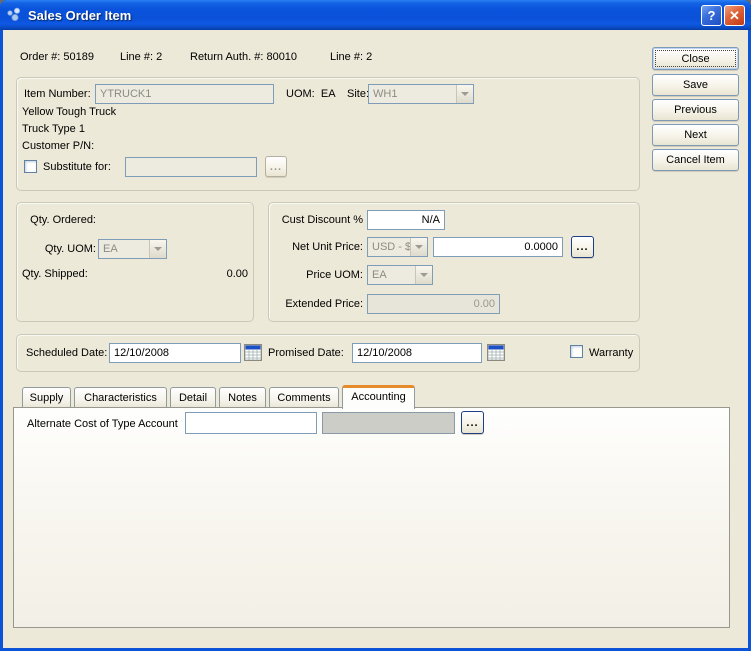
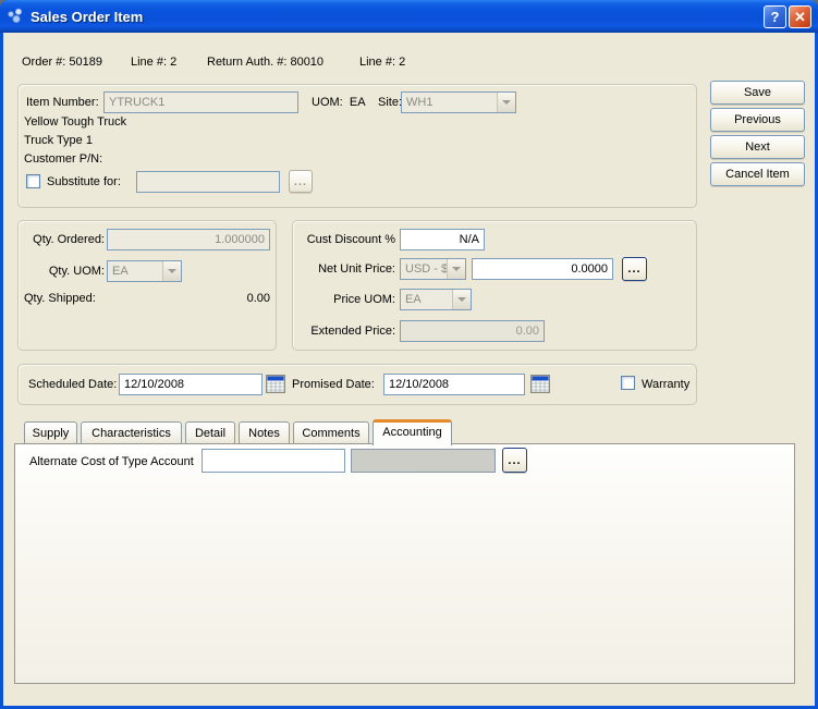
  Sales Order Item
  ?
  ✕
  Order #: 50189
  Line #: 2
  Return Auth. #: 80010
  Line #: 2
- Close
  Save
  Previous
  Next
  Cancel Item
  Item Number:
  YTRUCK1
  UOM: EA
  Site
  WH1
  Yellow Tough Truck
  Truck Type 1
  Customer P/N:
  Substitute for:
  ...
  Qty. Ordered:
+ 1.000000
  Qty. UOM:
  EA
  Qty. Shipped:
  0.00
  Cust Discount %
  N/A
  Net Unit Price:
  USD - $
  0.0000
  ...
  Price UOM:
  EA
  Extended Price:
  0.00
  Scheduled Date:
  12/10/2008
  Promised Date:
  12/10/2008
  Warranty
  Supply
  Characteristics
  Detail
  Notes
  Comments
  Accounting
  Alternate Cost of Type Account
  ...
